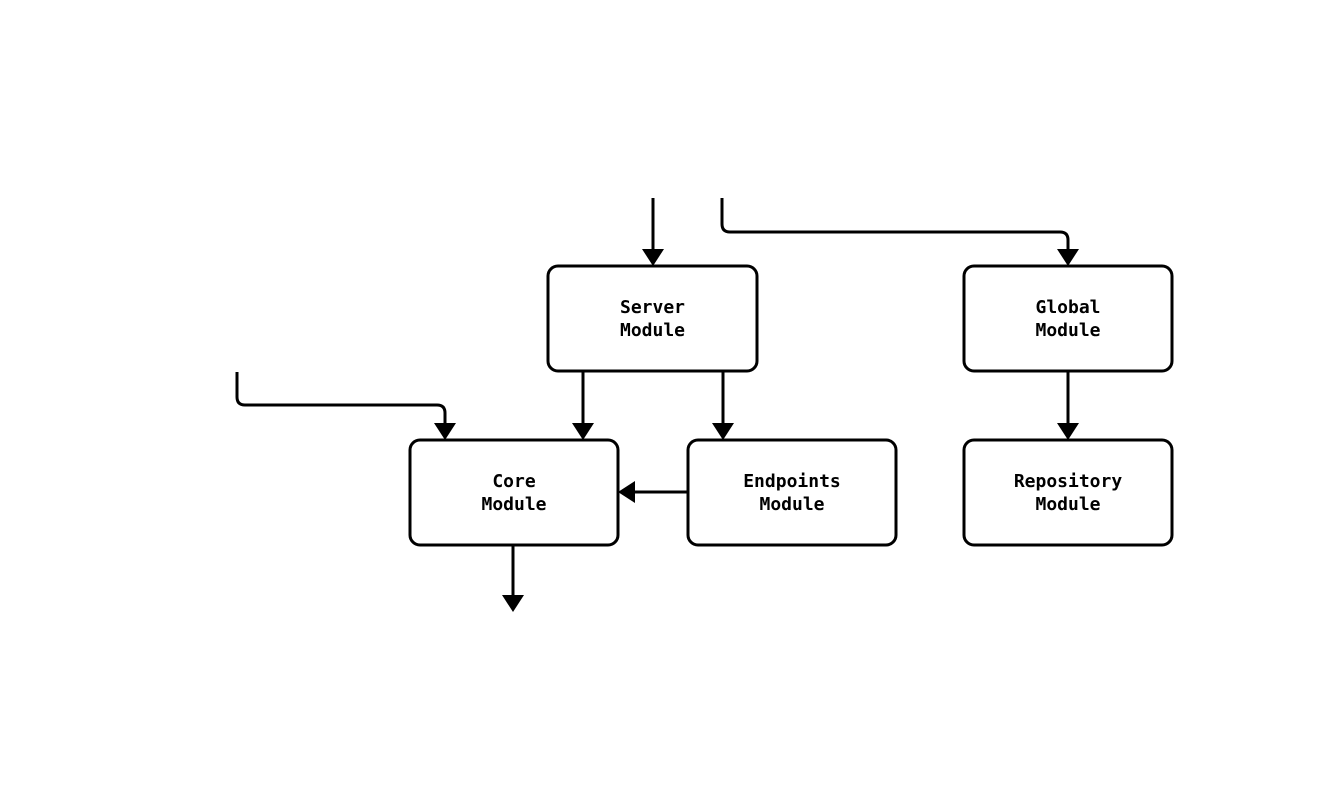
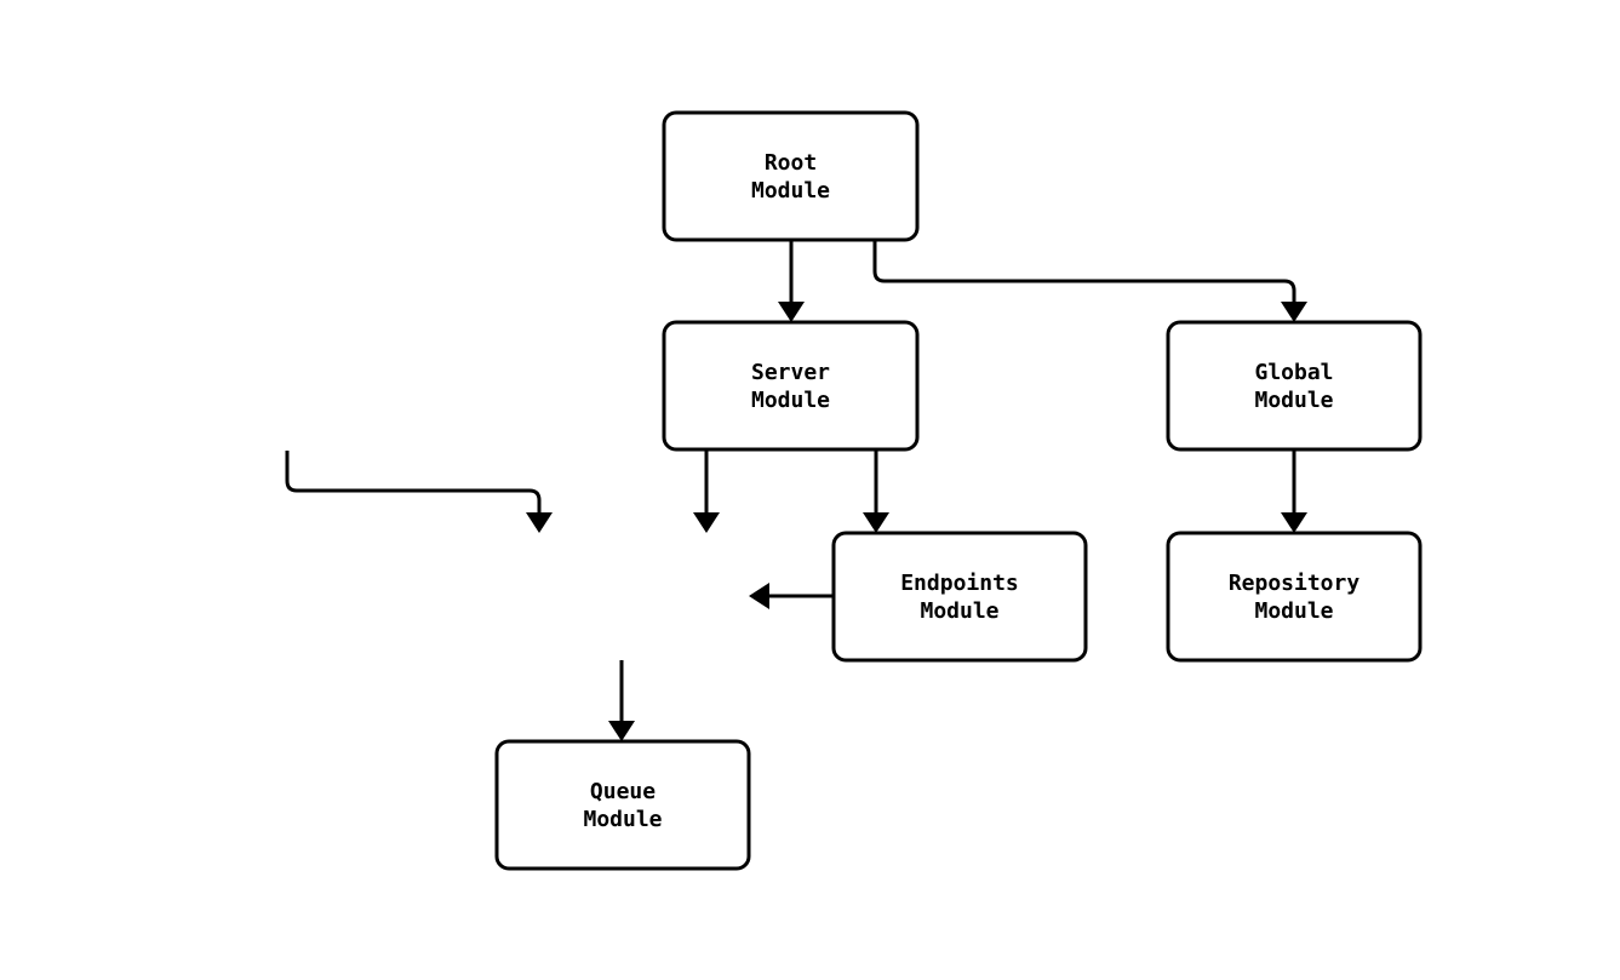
+ Root Module
  Server Module
  Global Module
- Core Module
  Endpoints Module
  Repository Module
+ Queue Module
